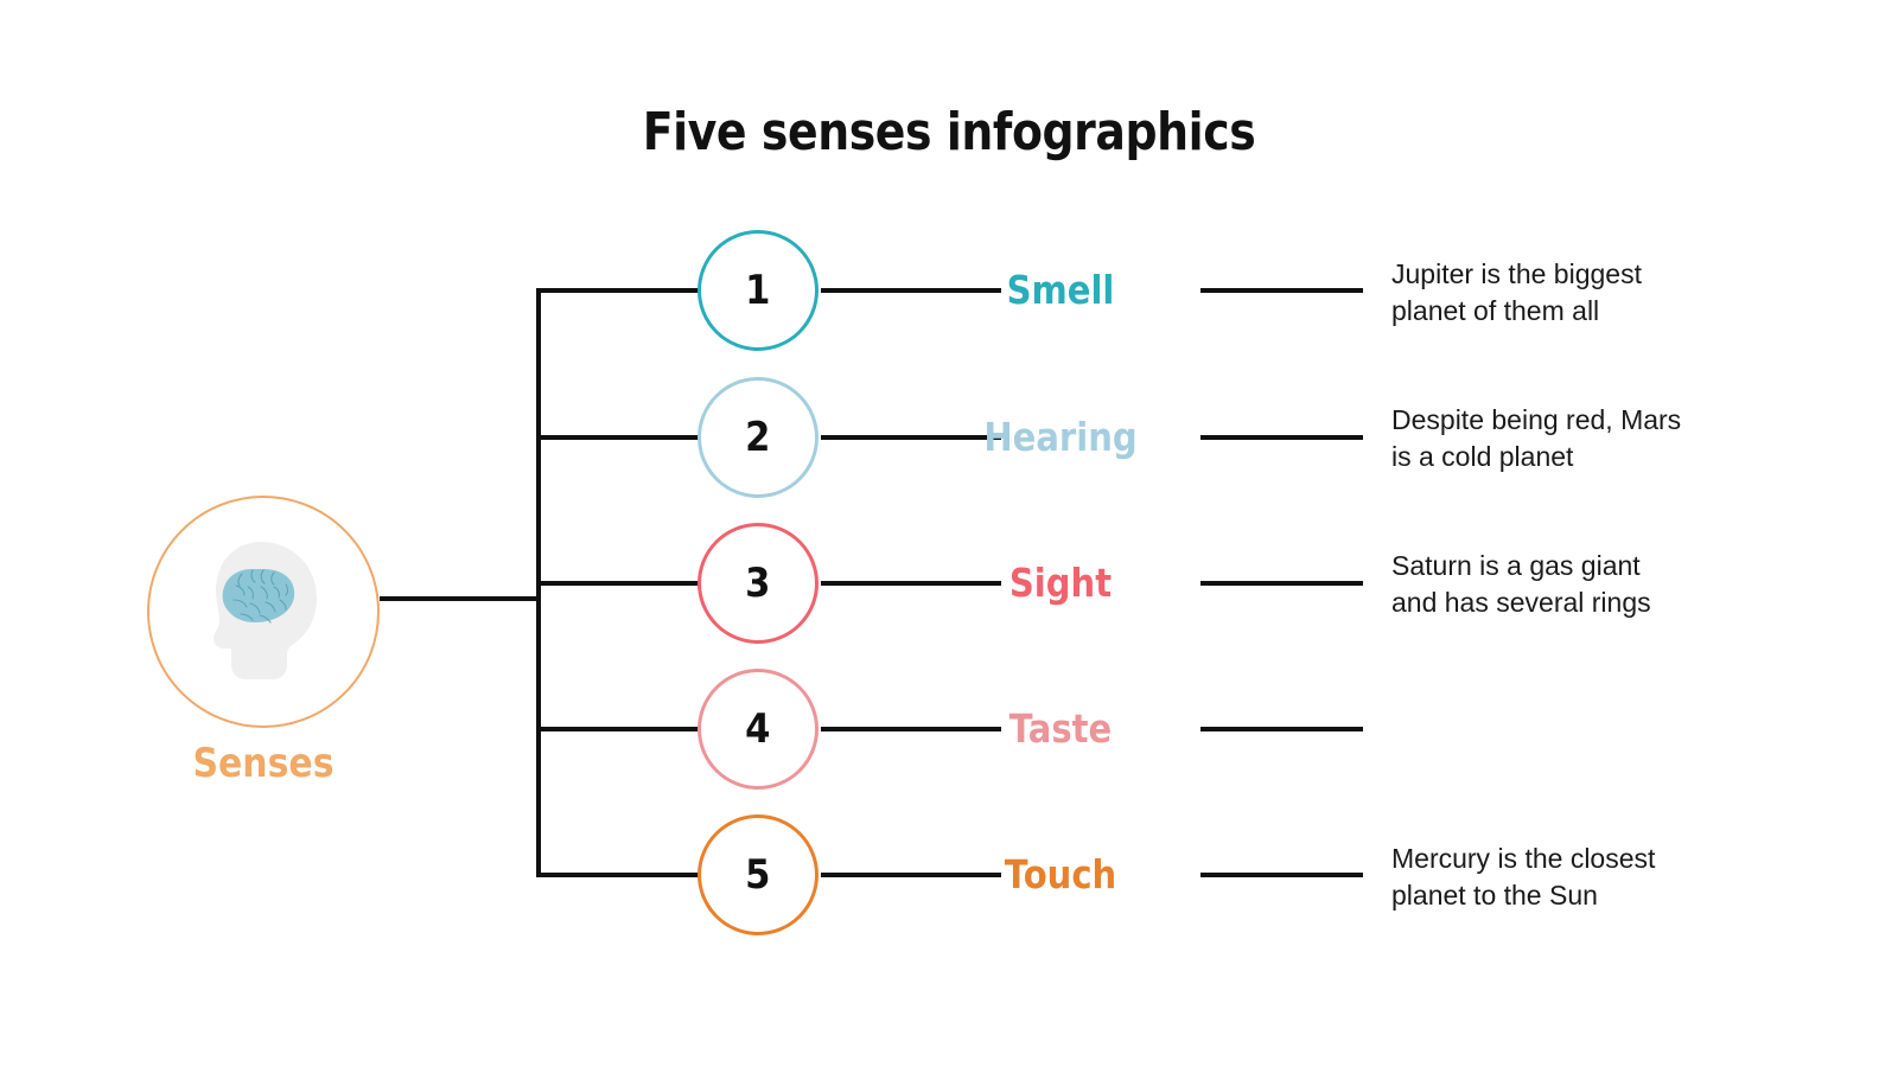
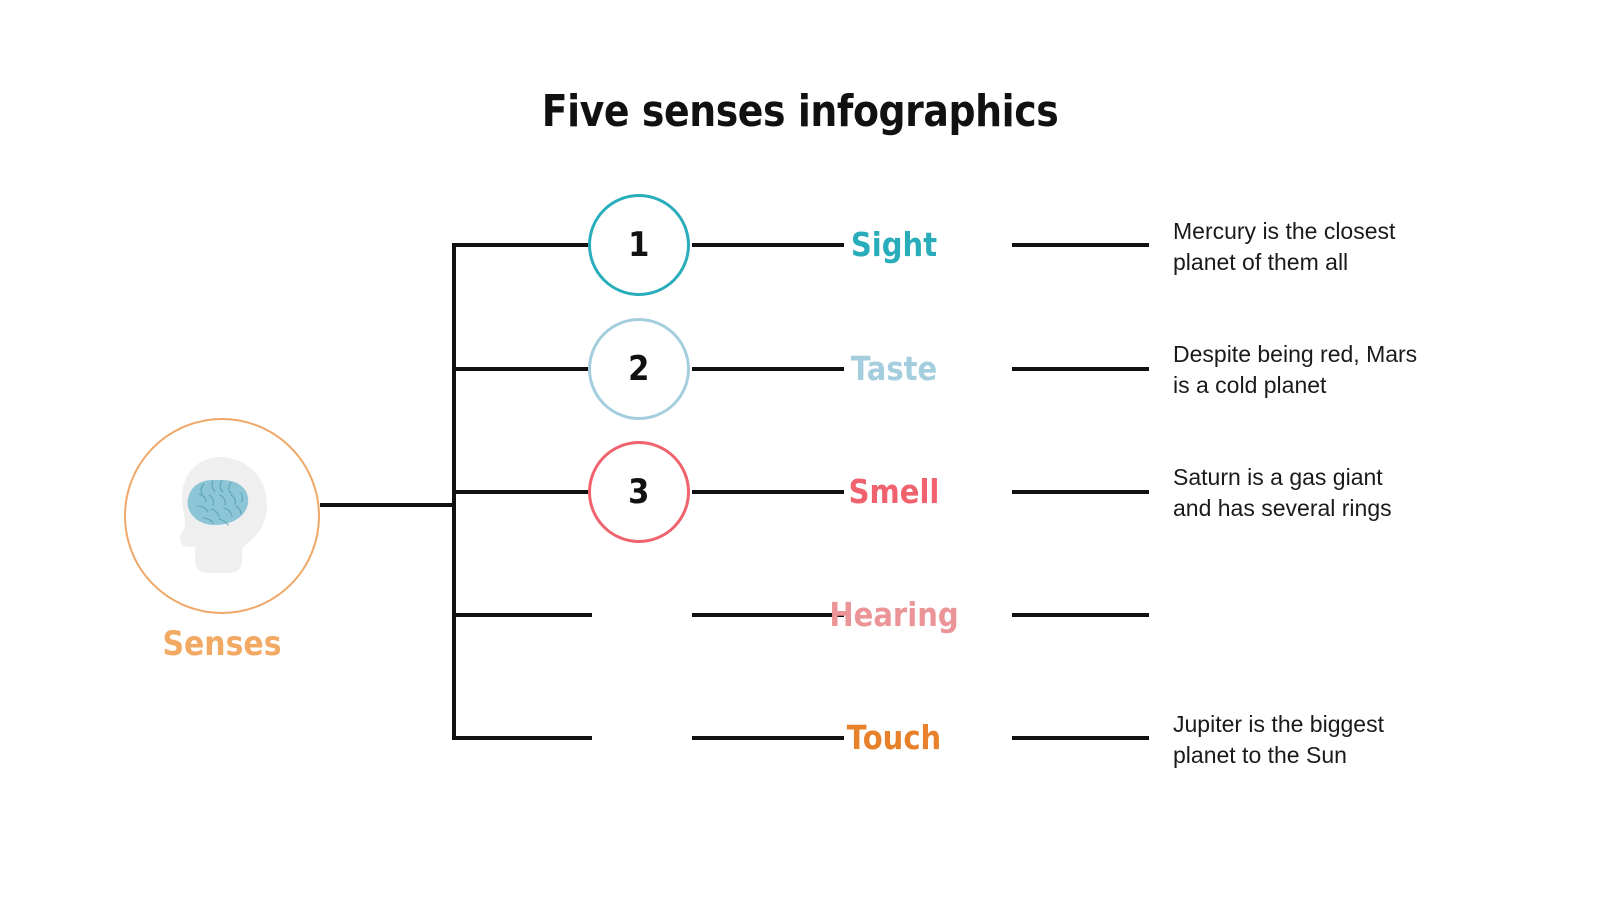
  Five senses infographics
  Senses
  1
- Smell
+ Sight
- Jupiter is the biggest
+ Mercury is the closest
  planet of them all
  2
- Hearing
+ Taste
  Despite being red, Mars
  is a cold planet
  3
- Sight
+ Smell
  Saturn is a gas giant
  and has several rings
- 4
- Taste
+ Hearing
- 5
  Touch
- Mercury is the closest
+ Jupiter is the biggest
  planet to the Sun
